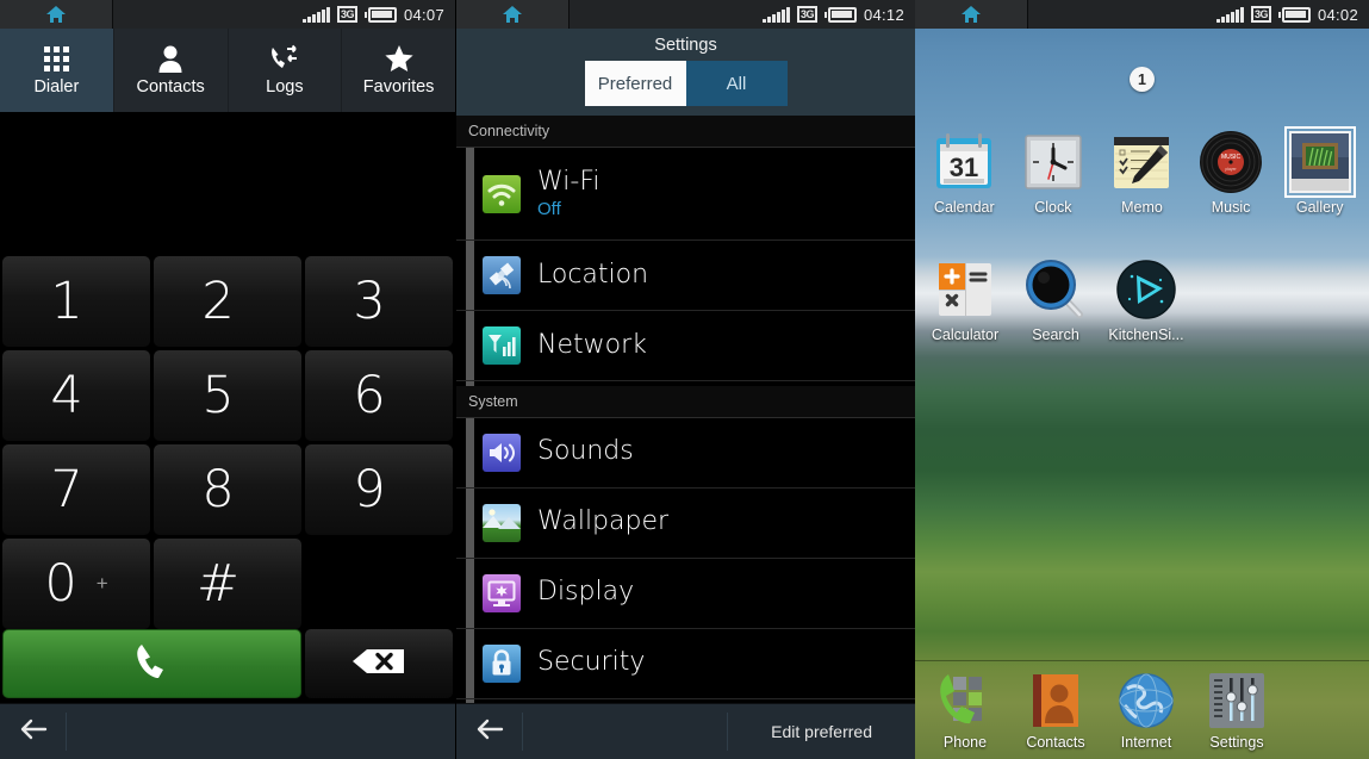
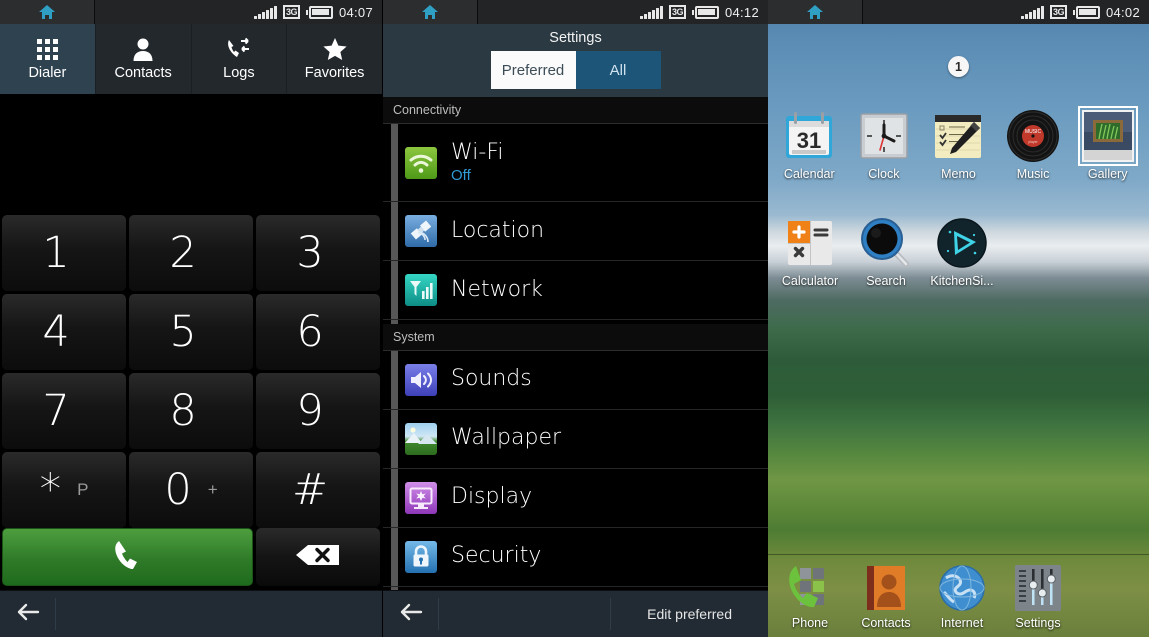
  3G
  04:07
  Dialer
  Contacts
  Logs
  Favorites
  1
  2
  3
  4
  5
  6
  7
  8
  9
+ *
+ P
  0
  +
  #
  3G
  04:12
  Settings
  Preferred
  All
  Connectivity
  Wi-Fi
  Off
  Location
  Network
  System
  Sounds
  Wallpaper
  Display
  Security
  Edit preferred
  3G
  04:02
  1
  31
  Calendar
  Clock
  Memo
  Music
  Gallery
  Calculator
  Search
  KitchenSi...
  Phone
  Contacts
  Internet
  Settings
